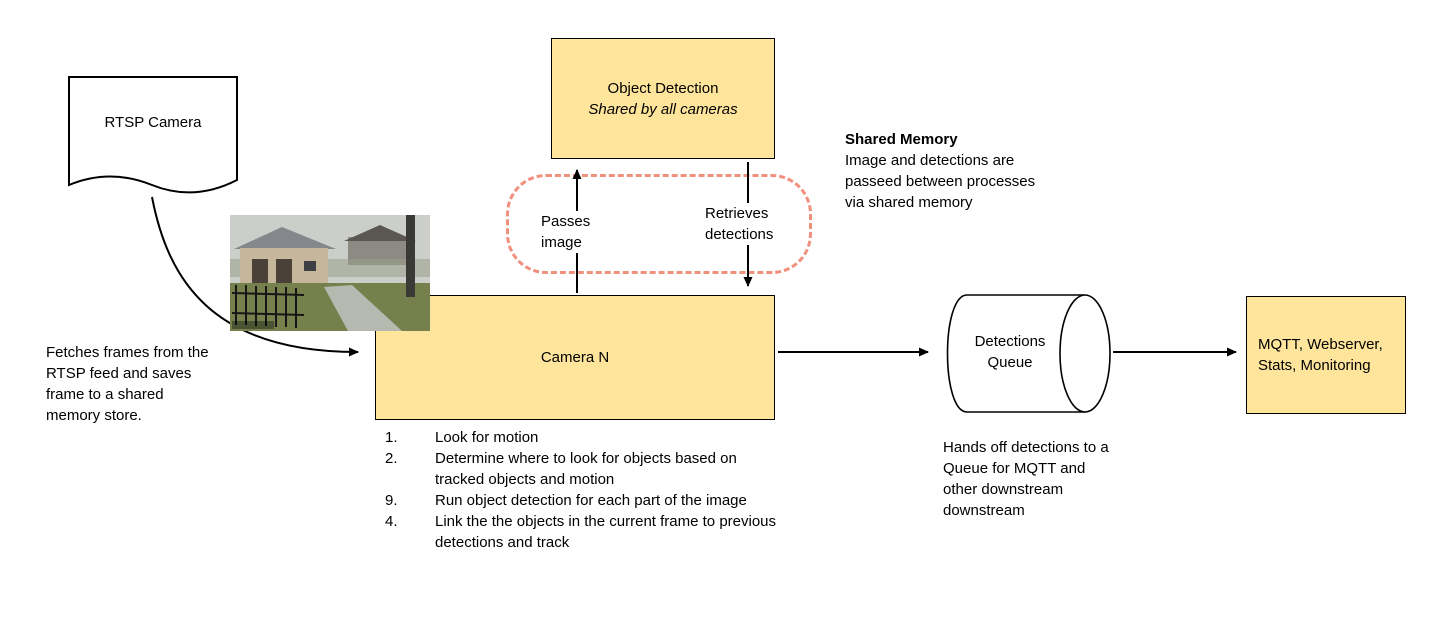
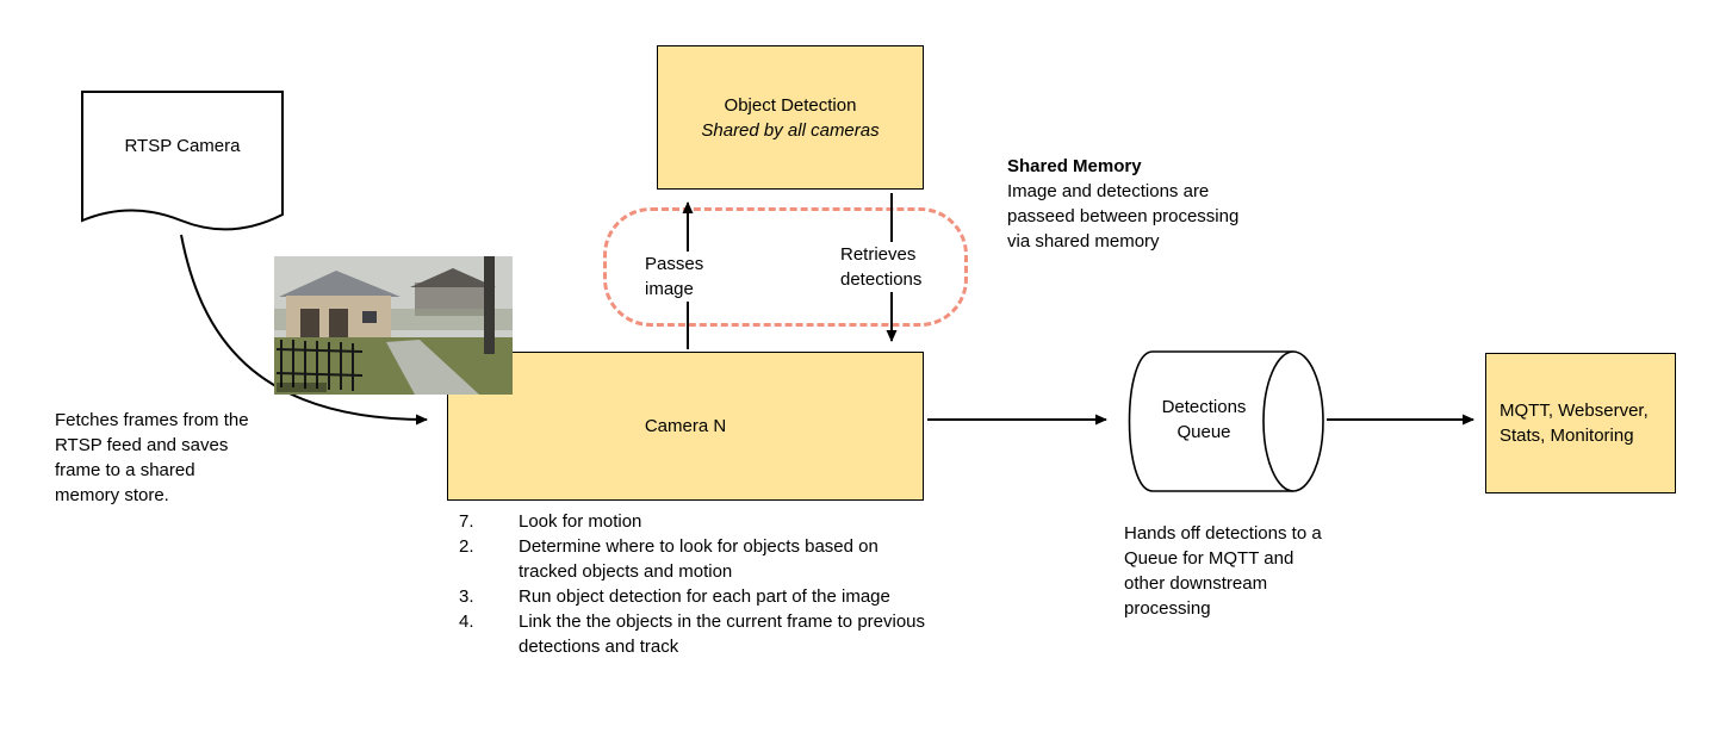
  RTSP Camera
  Fetches frames from the RTSP feed and saves frame to a shared memory store.
  Object Detection
  Shared by all cameras
  Shared Memory
- Image and detections are passeed between processes via shared memory
+ Image and detections are passeed between processing via shared memory
  Camera N
- 1.
+ 7.
  Look for motion
  2.
  Determine where to look for objects based on tracked objects and motion
- 9.
+ 3.
  Run object detection for each part of the image
  4.
  Link the the objects in the current frame to previous detections and track
  Detections Queue
- Hands off detections to a Queue for MQTT and other downstream downstream
+ Hands off detections to a Queue for MQTT and other downstream processing
  MQTT, Webserver, Stats, Monitoring
  Passes image
  Retrieves detections
